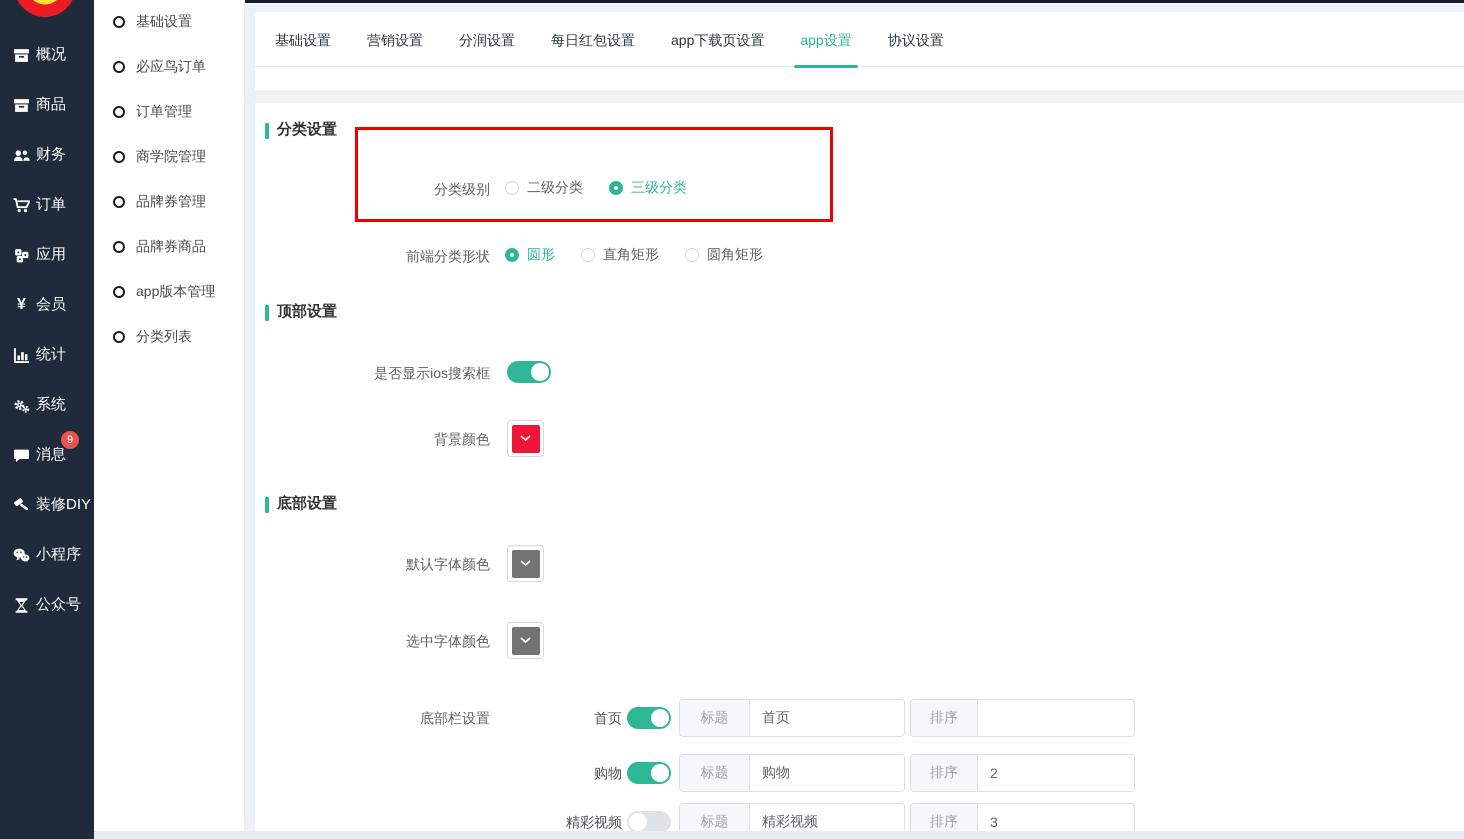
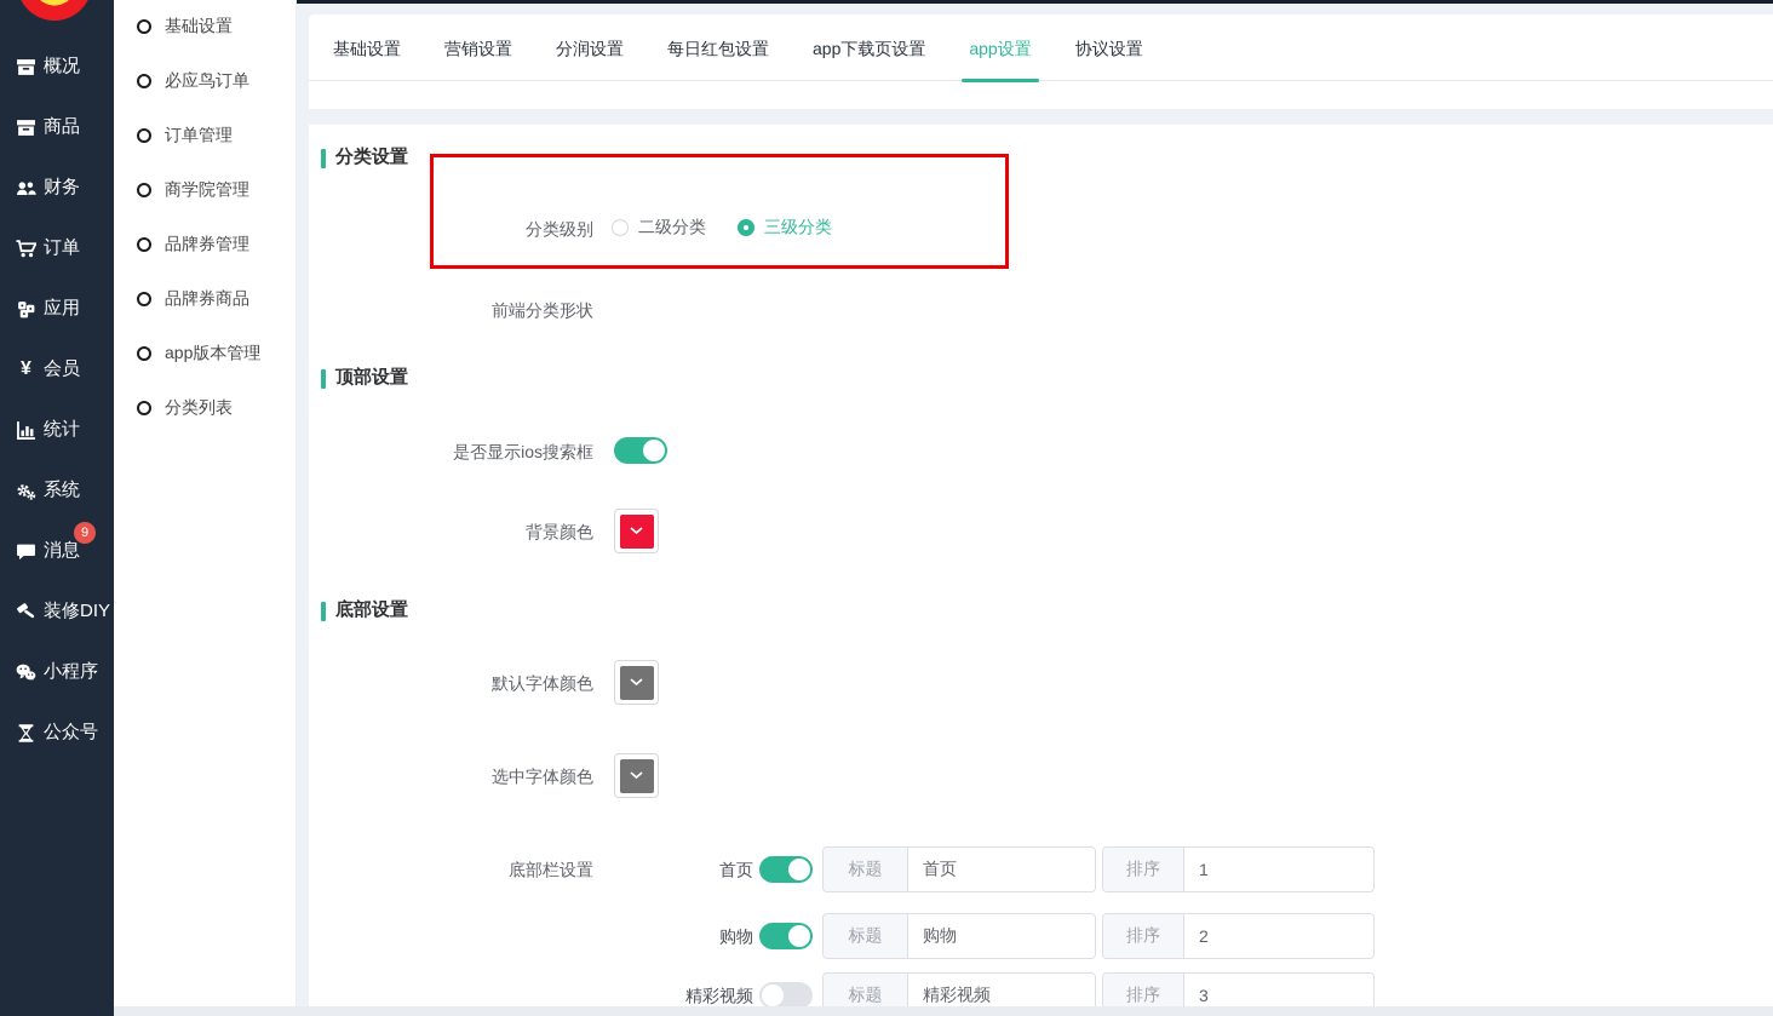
  概况
  商品
  财务
  订单
  应用
  ¥
  会员
  统计
  系统
  消息
  装修DIY
  小程序
  公众号
  9
  基础设置
  必应鸟订单
  订单管理
  商学院管理
  品牌券管理
  品牌券商品
  app版本管理
  分类列表
  基础设置
  营销设置
  分润设置
  每日红包设置
  app下载页设置
  app设置
  协议设置
  分类设置
  分类级别
  二级分类
  三级分类
  前端分类形状
- 圆形
- 直角矩形
- 圆角矩形
  顶部设置
  是否显示ios搜索框
  背景颜色
  底部设置
  默认字体颜色
  选中字体颜色
  底部栏设置
  首页
  标题
  首页
  排序
+ 1
  购物
  标题
  购物
  排序
  2
  精彩视频
  标题
  精彩视频
  排序
  3
